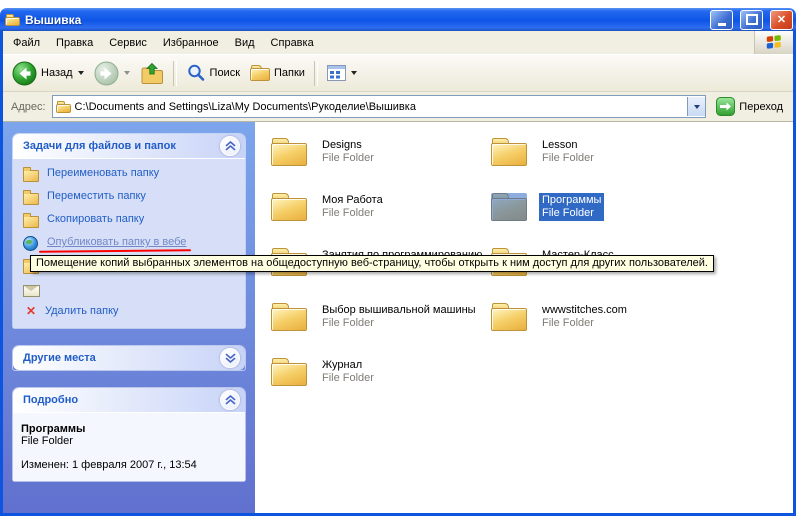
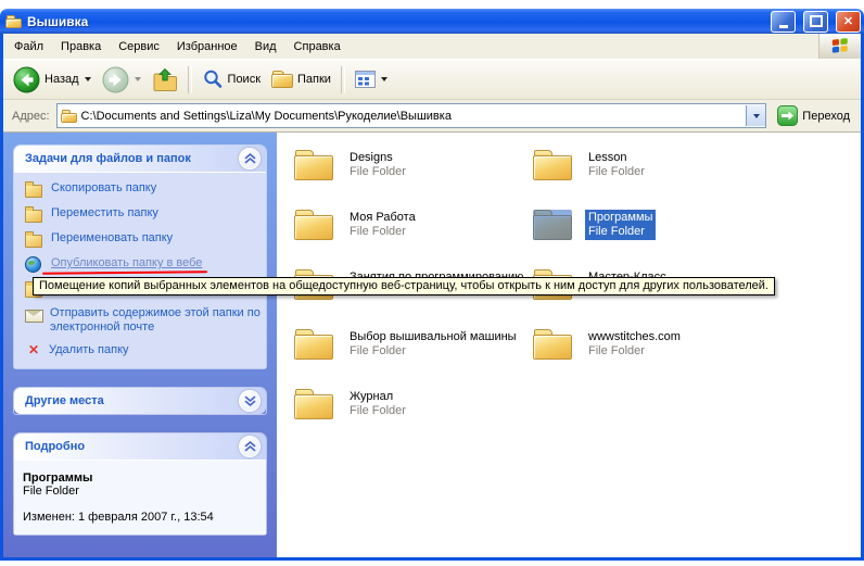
  Вышивка
  ✕
  Файл
  Правка
  Сервис
  Избранное
  Вид
  Справка
  Назад
  Поиск
  Папки
  Адрес:
  C:\Documents and Settings\Liza\My Documents\Рукоделие\Вышивка
  Переход
  Задачи для файлов и папок
- Переименовать папку
+ Скопировать папку
  Переместить папку
- Скопировать папку
+ Переименовать папку
  Опубликовать папку в вебе
+ Отправить содержимое этой папки по электронной почте
  ✕
  Удалить папку
  Другие места
  Подробно
  Программы
  File Folder
  Изменен: 1 февраля 2007 г., 13:54
  Designs
  File Folder
  Lesson
  File Folder
  Моя Работа
  File Folder
  Программы
  File Folder
  Выбор вышивальной машины
  File Folder
  wwwstitches.com
  File Folder
  Журнал
  File Folder
  Помещение копий выбранных элементов на общедоступную веб-страницу, чтобы открыть к ним доступ для других пользователей.
